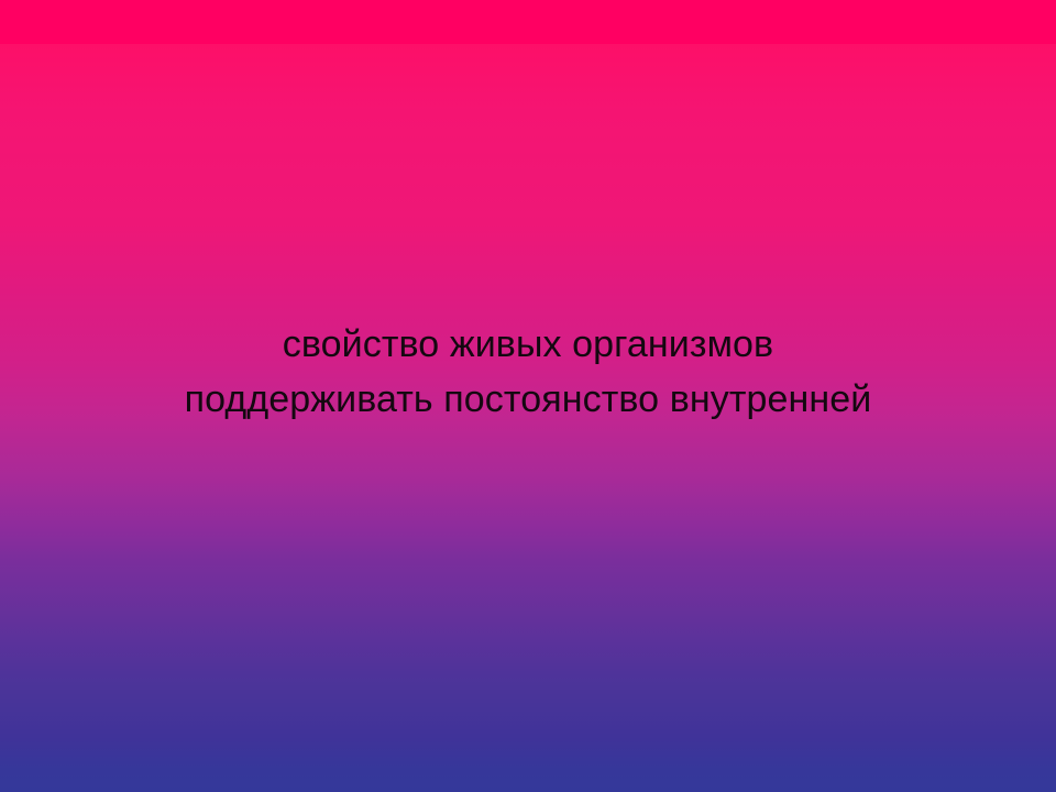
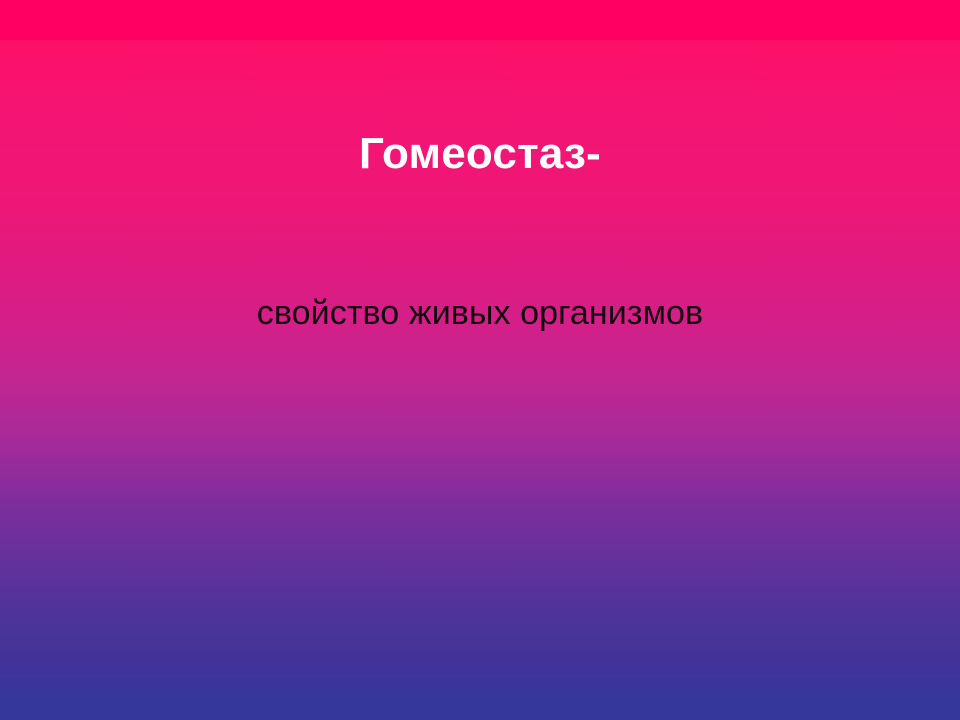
+ Гомеостаз-
  свойство живых организмов
- поддерживать постоянство внутренней
